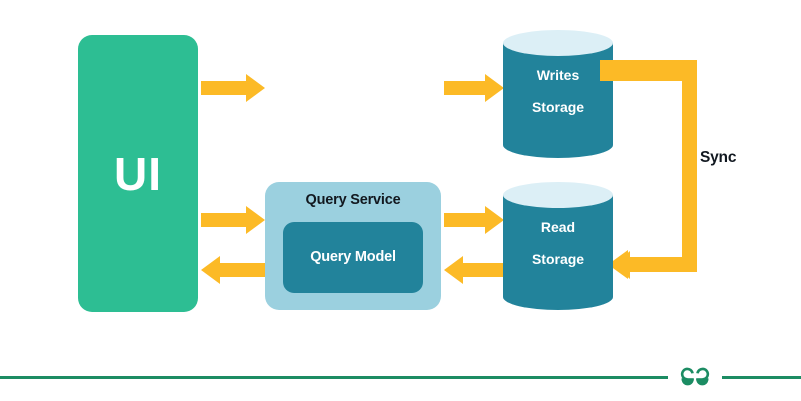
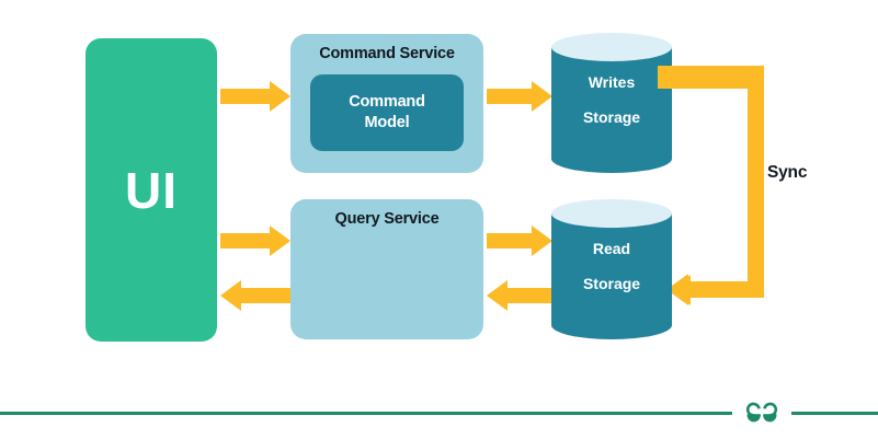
  UI
+ Command Service
+ Command
+ Model
  Writes
  Storage
  Sync
  Query Service
- Query Model
  Read
  Storage
